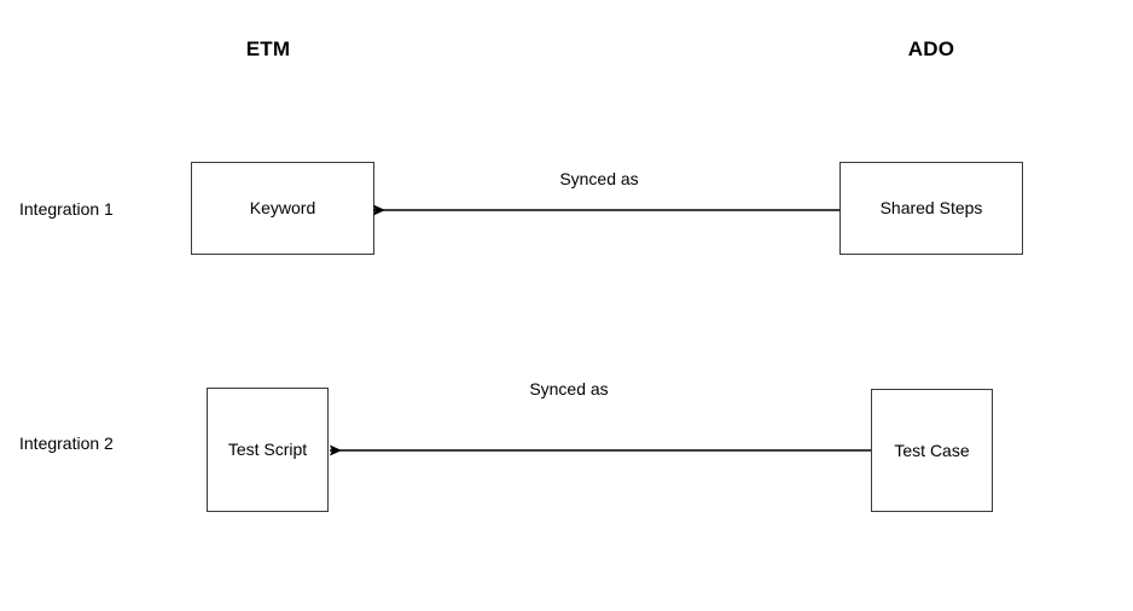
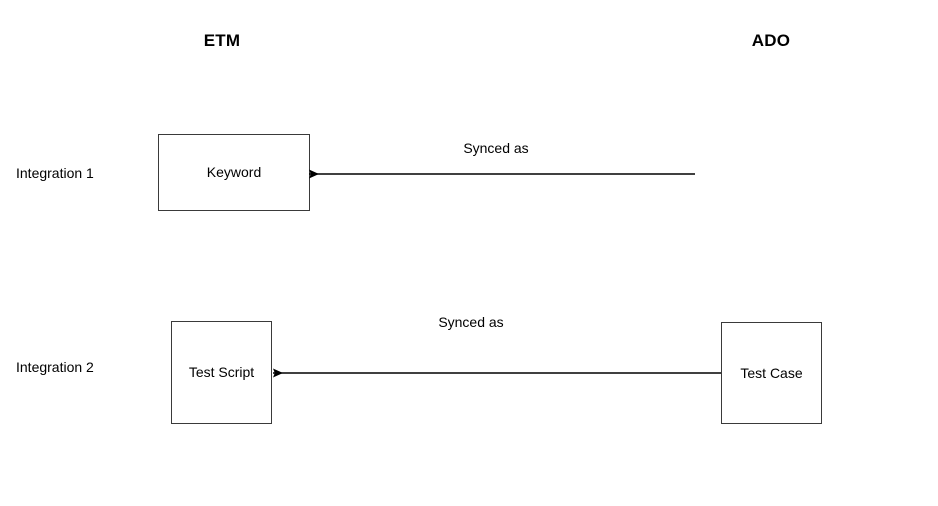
  ETM
  ADO
  Integration 1
  Keyword
- Shared Steps
  Synced as
  Integration 2
  Test Script
  Test Case
  Synced as
